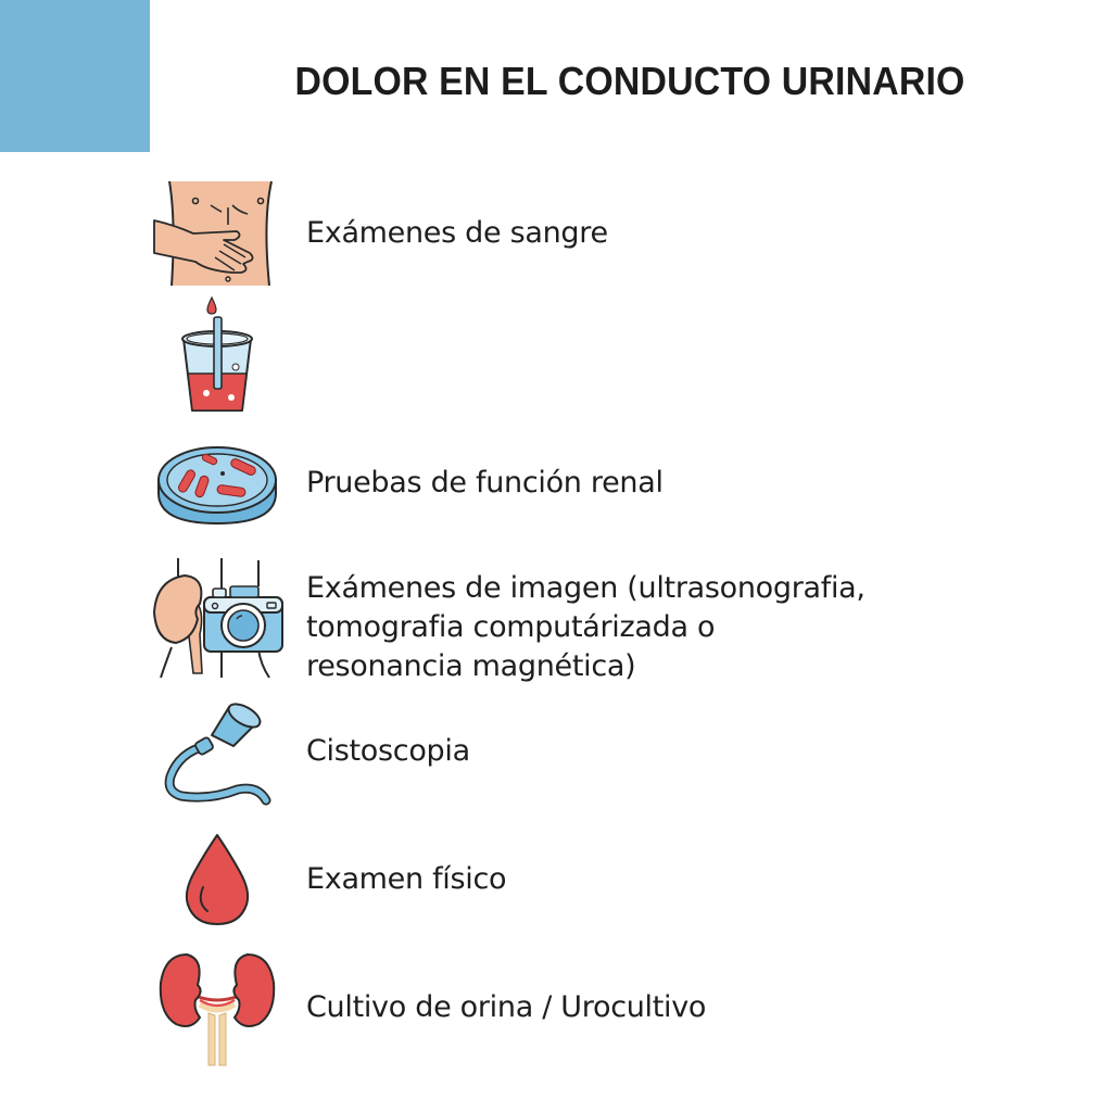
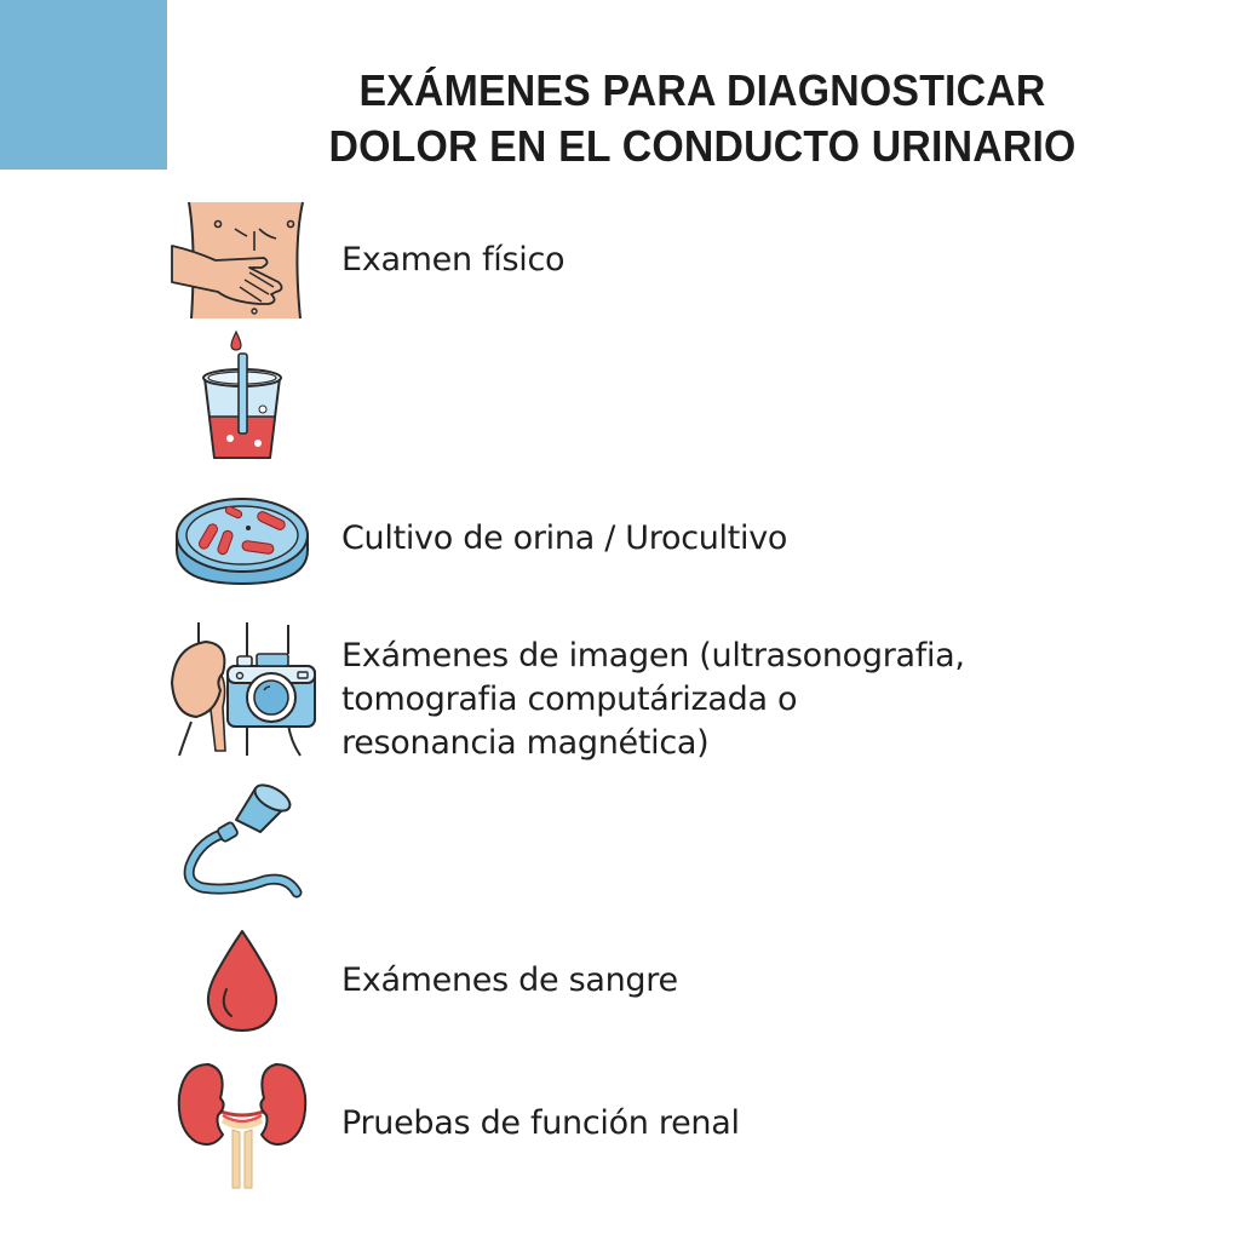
+ EXÁMENES PARA DIAGNOSTICAR
  DOLOR EN EL CONDUCTO URINARIO
- Exámenes de sangre
+ Examen físico
- Pruebas de función renal
+ Cultivo de orina / Urocultivo
  Exámenes de imagen (ultrasonografia,
  tomografia computárizada o
  resonancia magnética)
- Cistoscopia
- Examen físico
+ Exámenes de sangre
- Cultivo de orina / Urocultivo
+ Pruebas de función renal
